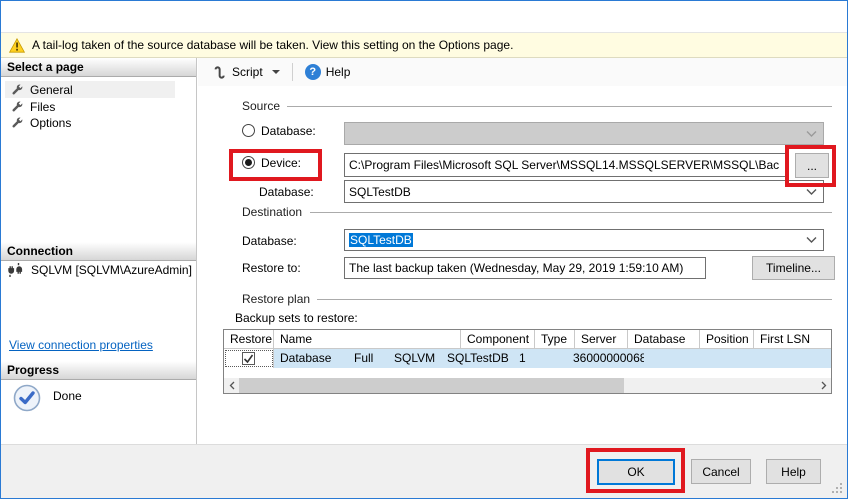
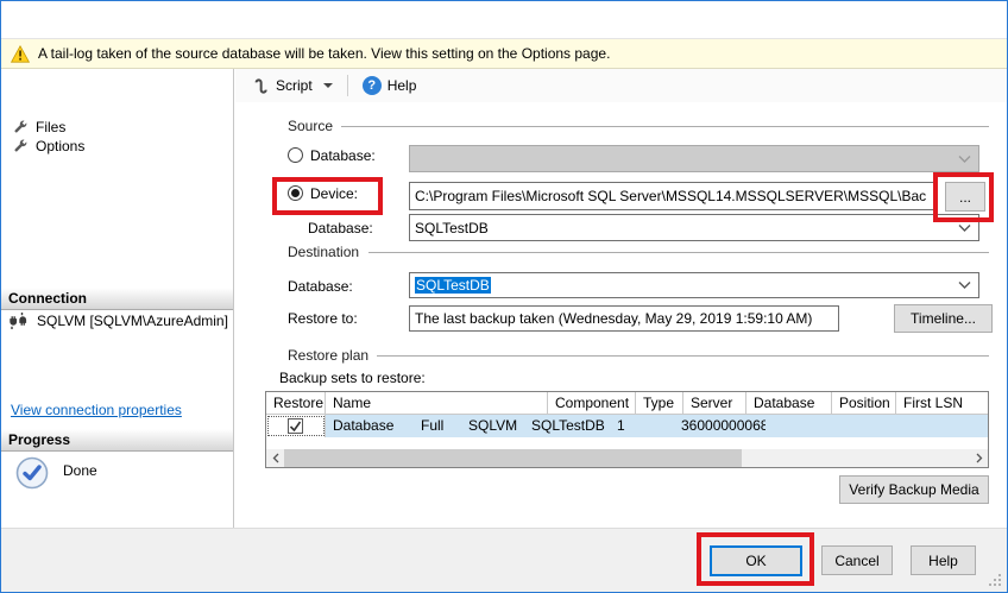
  A tail-log taken of the source database will be taken. View this setting on the Options page.
- Select a page
- General
  Files
  Options
  Connection
  SQLVM [SQLVM\AzureAdmin]
  View connection properties
  Progress
  Done
  Script
  ?
  Help
  Source
  Database:
  Device:
  C:\Program Files\Microsoft SQL Server\MSSQL14.MSSQLSERVER\MSSQL\Bac
  ...
  Database:
  SQLTestDB
  Destination
  Database:
  SQLTestDB
  Restore to:
  The last backup taken (Wednesday, May 29, 2019 1:59:10 AM)
  Timeline...
  Restore plan
  Backup sets to restore:
  Restore
  Name
  Component
  Type
  Server
  Database
  Position
  First LSN
  Database
  Full
  SQLVM
  SQLTestDB
  1
  36000000068
+ Verify Backup Media
  OK
  Cancel
  Help
